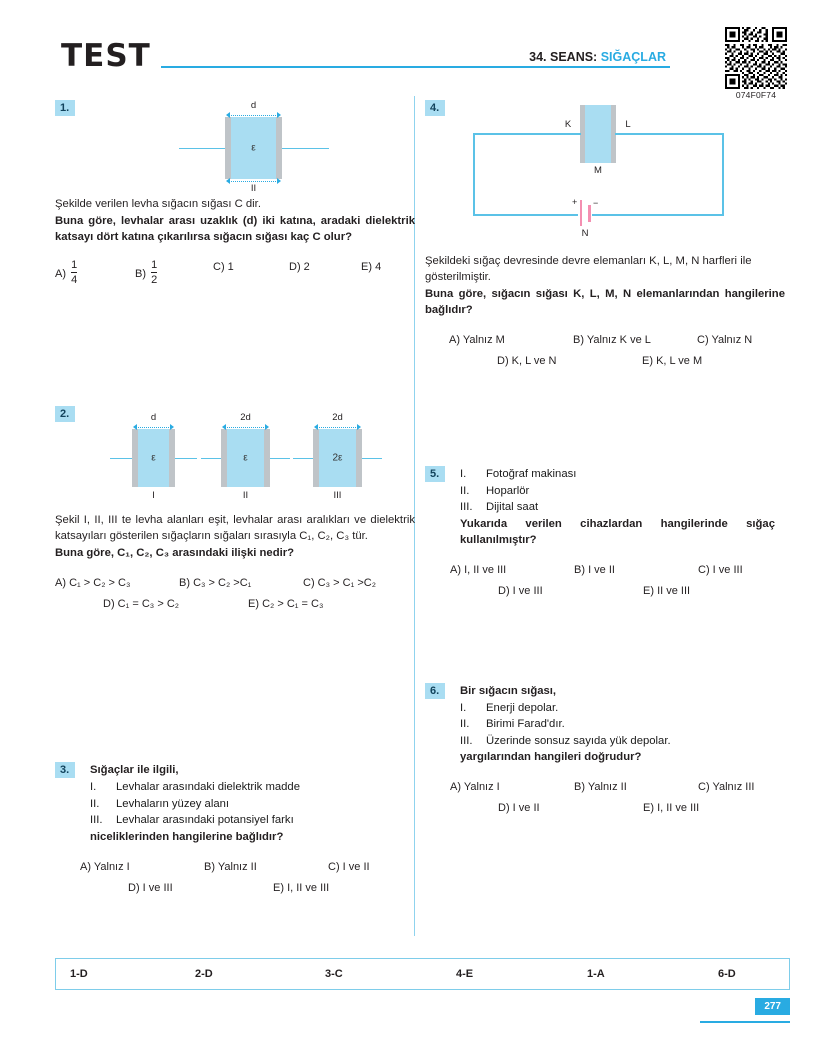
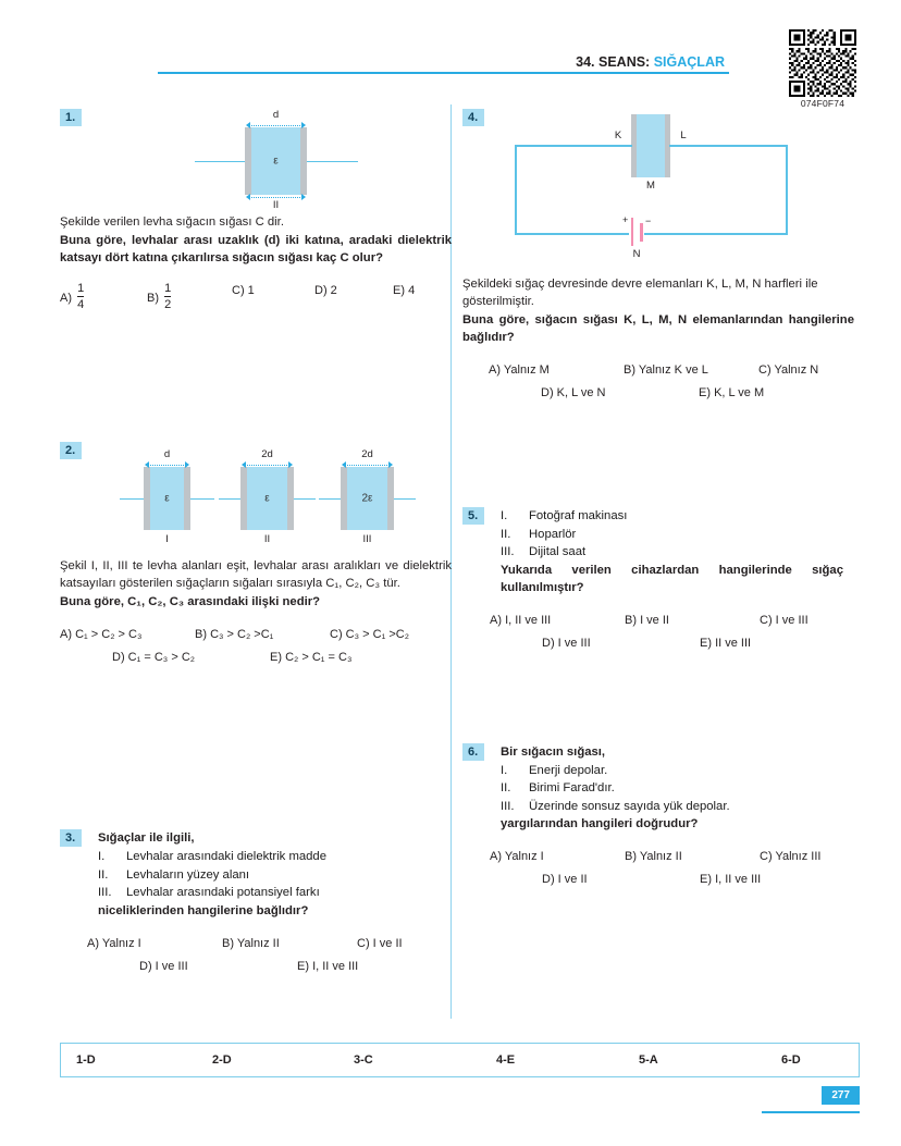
- TEST
  34. SEANS: SIĞAÇLAR
  074F0F74
  1.
  ε
  d
  II
  Şekilde verilen levha sığacın sığası C dir.
  Buna göre, levhalar arası uzaklık (d) iki katına, aradaki dielektrik katsayı dört katına çıkarılırsa sığacın sığası kaç C olur?
  A)
  1
  4
  B)
  1
  2
  C) 1
  D) 2
  E) 4
  2.
  ε
  d
  I
  ε
  2d
  II
  2ε
  2d
  III
  Şekil I, II, III te levha alanları eşit, levhalar arası aralıkları ve dielektrik katsayıları gösterilen sığaçların sığaları sırasıyla C₁, C₂, C₃ tür.
  Buna göre, C₁, C₂, C₃ arasındaki ilişki nedir?
  A) C₁ > C₂ > C₃
  B) C₃ > C₂ >C₁
  C) C₃ > C₁ >C₂
  D) C₁ = C₃ > C₂
  E) C₂ > C₁ = C₃
  3.
  Sığaçlar ile ilgili,
  I.
  Levhalar arasındaki dielektrik madde
  II.
  Levhaların yüzey alanı
  III.
  Levhalar arasındaki potansiyel farkı
  niceliklerinden hangilerine bağlıdır?
  A) Yalnız I
  B) Yalnız II
  C) I ve II
  D) I ve III
  E) I, II ve III
  4.
  K
  L
  M
  +
  −
  N
  Şekildeki sığaç devresinde devre elemanları K, L, M, N harfleri ile gösterilmiştir.
  Buna göre, sığacın sığası K, L, M, N elemanlarından hangilerine bağlıdır?
  A) Yalnız M
  B) Yalnız K ve L
  C) Yalnız N
  D) K, L ve N
  E) K, L ve M
  5.
  I.
  Fotoğraf makinası
  II.
  Hoparlör
  III.
  Dijital saat
  Yukarıda verilen cihazlardan hangilerinde sığaç kullanılmıştır?
  A) I, II ve III
  B) I ve II
  C) I ve III
  D) I ve III
  E) II ve III
  6.
  Bir sığacın sığası,
  I.
  Enerji depolar.
  II.
  Birimi Farad'dır.
  III.
  Üzerinde sonsuz sayıda yük depolar.
  yargılarından hangileri doğrudur?
  A) Yalnız I
  B) Yalnız II
  C) Yalnız III
  D) I ve II
  E) I, II ve III
  1-D
  2-D
  3-C
  4-E
- 1-A
+ 5-A
  6-D
  277
